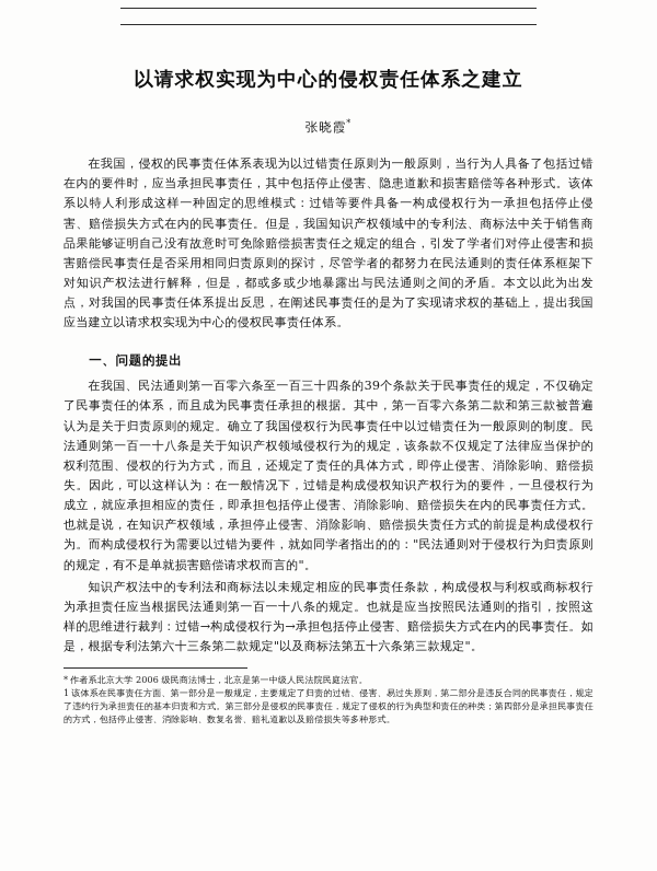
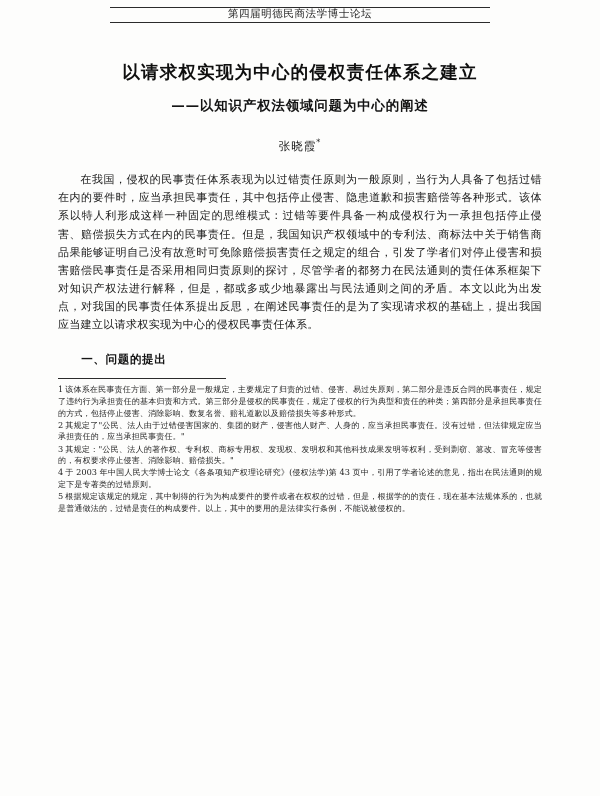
+ 第四届明德民商法学博士论坛
  以请求权实现为中心的侵权责任体系之建立
+ ——以知识产权法领域问题为中心的阐述
  张晓霞*
  在我国，侵权的民事责任体系表现为以过错责任原则为一般原则，当行为人具备了包括过错在内的要件时，应当承担民事责任，其中包括停止侵害、隐患道歉和损害赔偿等各种形式。该体系以特人利形成这样一种固定的思维模式：过错等要件具备一构成侵权行为一承担包括停止侵害、赔偿损失方式在内的民事责任。但是，我国知识产权领域中的专利法、商标法中关于销售商品果能够证明自己没有故意时可免除赔偿损害责任之规定的组合，引发了学者们对停止侵害和损害赔偿民事责任是否采用相同归责原则的探讨，尽管学者的都努力在民法通则的责任体系框架下对知识产权法进行解释，但是，都或多或少地暴露出与民法通则之间的矛盾。本文以此为出发点，对我国的民事责任体系提出反思，在阐述民事责任的是为了实现请求权的基础上，提出我国应当建立以请求权实现为中心的侵权民事责任体系。
  一、问题的提出
- 在我国、民法通则第一百零六条至一百三十四条的39个条款关于民事责任的规定，不仅确定了民事责任的体系，而且成为民事责任承担的根据。其中，第一百零六条第二款和第三款被普遍认为是关于归责原则的规定。确立了我国侵权行为民事责任中以过错责任为一般原则的制度。民法通则第一百一十八条是关于知识产权领域侵权行为的规定，该条款不仅规定了法律应当保护的权利范围、侵权的行为方式，而且，还规定了责任的具体方式，即停止侵害、消除影响、赔偿损失。因此，可以这样认为：在一般情况下，过错是构成侵权知识产权行为的要件，一旦侵权行为成立，就应承担相应的责任，即承担包括停止侵害、消除影响、赔偿损失在内的民事责任方式。也就是说，在知识产权领域，承担停止侵害、消除影响、赔偿损失责任方式的前提是构成侵权行为。而构成侵权行为需要以过错为要件，就如同学者指出的的："民法通则对于侵权行为归责原则的规定，有不是单就损害赔偿请求权而言的"。
- 知识产权法中的专利法和商标法以未规定相应的民事责任条款，构成侵权与利权或商标权行为承担责任应当根据民法通则第一百一十八条的规定。也就是应当按照民法通则的指引，按照这样的思维进行裁判：过错→构成侵权行为→承担包括停止侵害、赔偿损失方式在内的民事责任。如是，根据专利法第六十三条第二款规定"以及商标法第五十六条第三款规定"。
- * 作者系北京大学 2006 级民商法博士，北京是第一中级人民法院民庭法官。
  1 该体系在民事责任方面、第一部分是一般规定，主要规定了归责的过错、侵害、易过失原则，第二部分是违反合同的民事责任，规定了违约行为承担责任的基本归责和方式。第三部分是侵权的民事责任，规定了侵权的行为典型和责任的种类；第四部分是承担民事责任的方式，包括停止侵害、消除影响、数复名誉、赔礼道歉以及赔偿损失等多种形式。
+ 2 其规定了"公民、法人由于过错侵害国家的、集团的财产，侵害他人财产、人身的，应当承担民事责任。没有过错，但法律规定应当承担责任的，应当承担民事责任。"
+ 3 其规定："公民、法人的著作权、专利权、商标专用权、发现权、发明权和其他科技成果发明等权利，受到剽窃、篡改、冒充等侵害的，有权要求停止侵害、消除影响、赔偿损失。"
+ 4 于 2003 年中国人民大学博士论文《各条项知产权理论研究》(侵权法学)第 43 页中，引用了学者论述的意见，指出在民法通则的规定下是专著类的过错原则。
+ 5 根据规定该规定的规定，其中制得的行为为构成要件的要件或者在权权的过错，但是，根据学的的责任，现在基本法规体系的，也就是普通做法的，过错是责任的构成要件。以上，其中的要用的是法律实行条例，不能说被侵权的。
